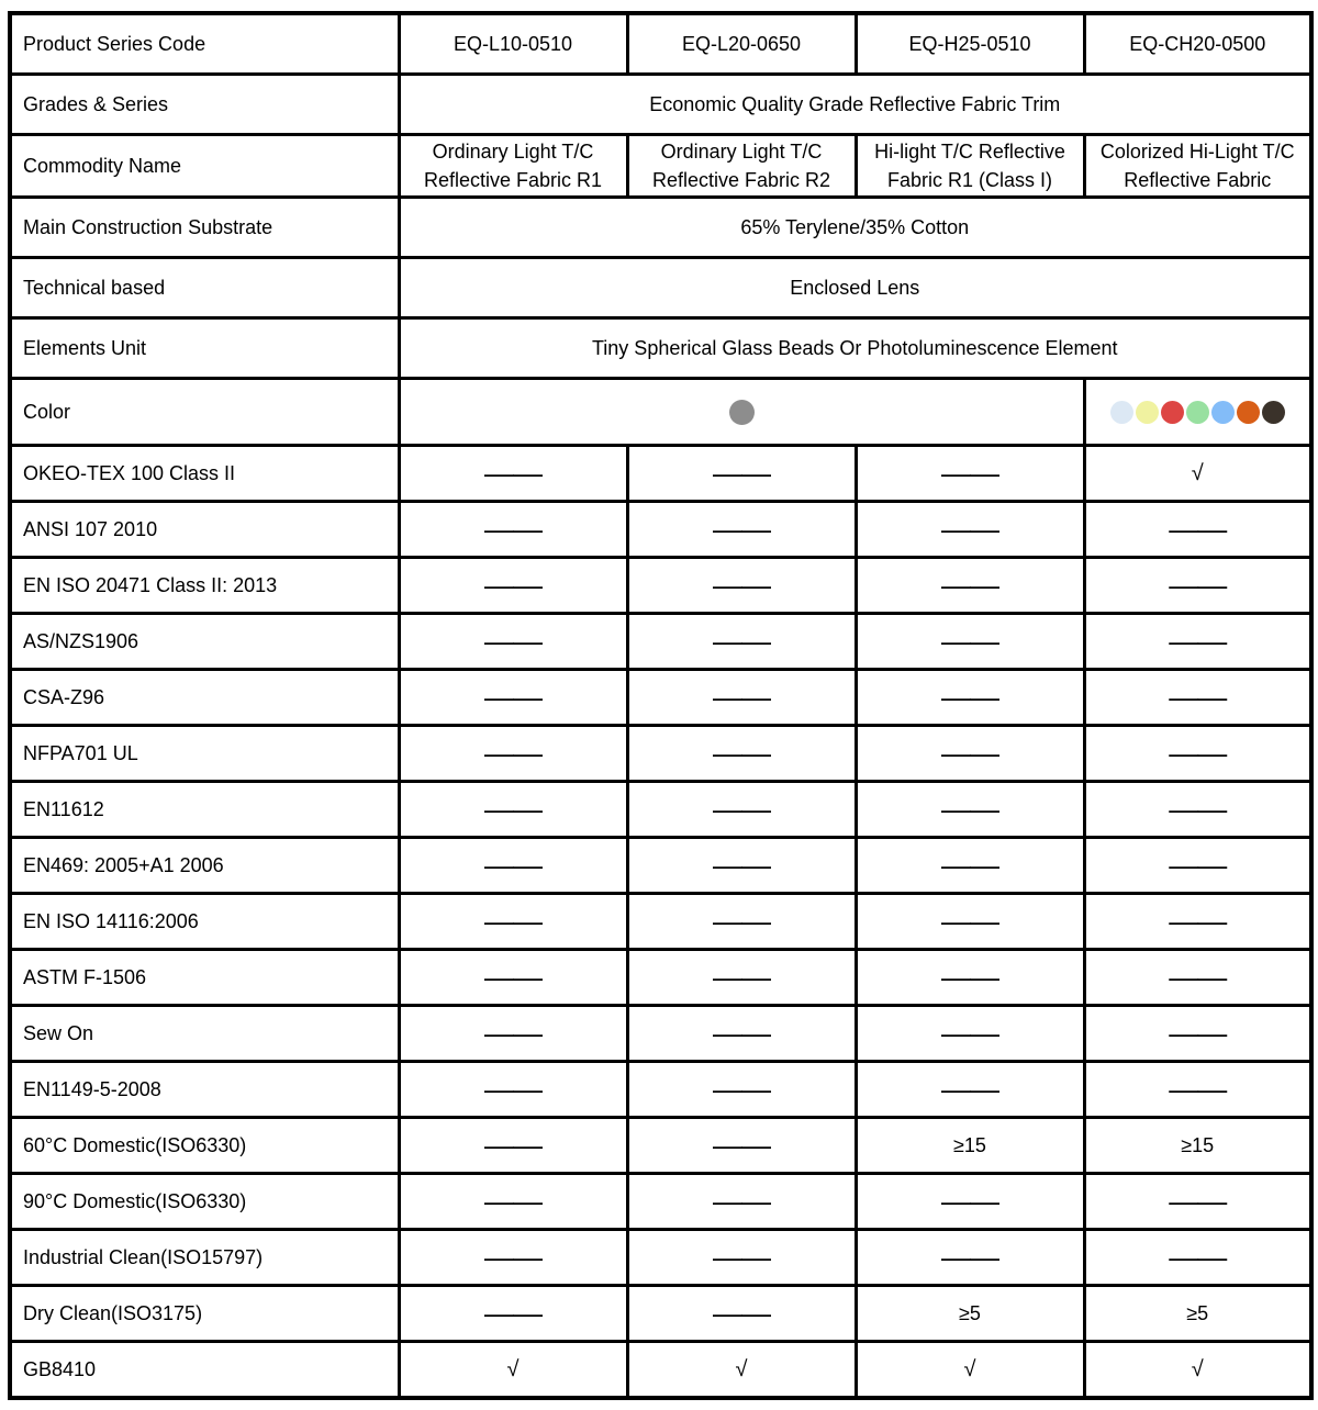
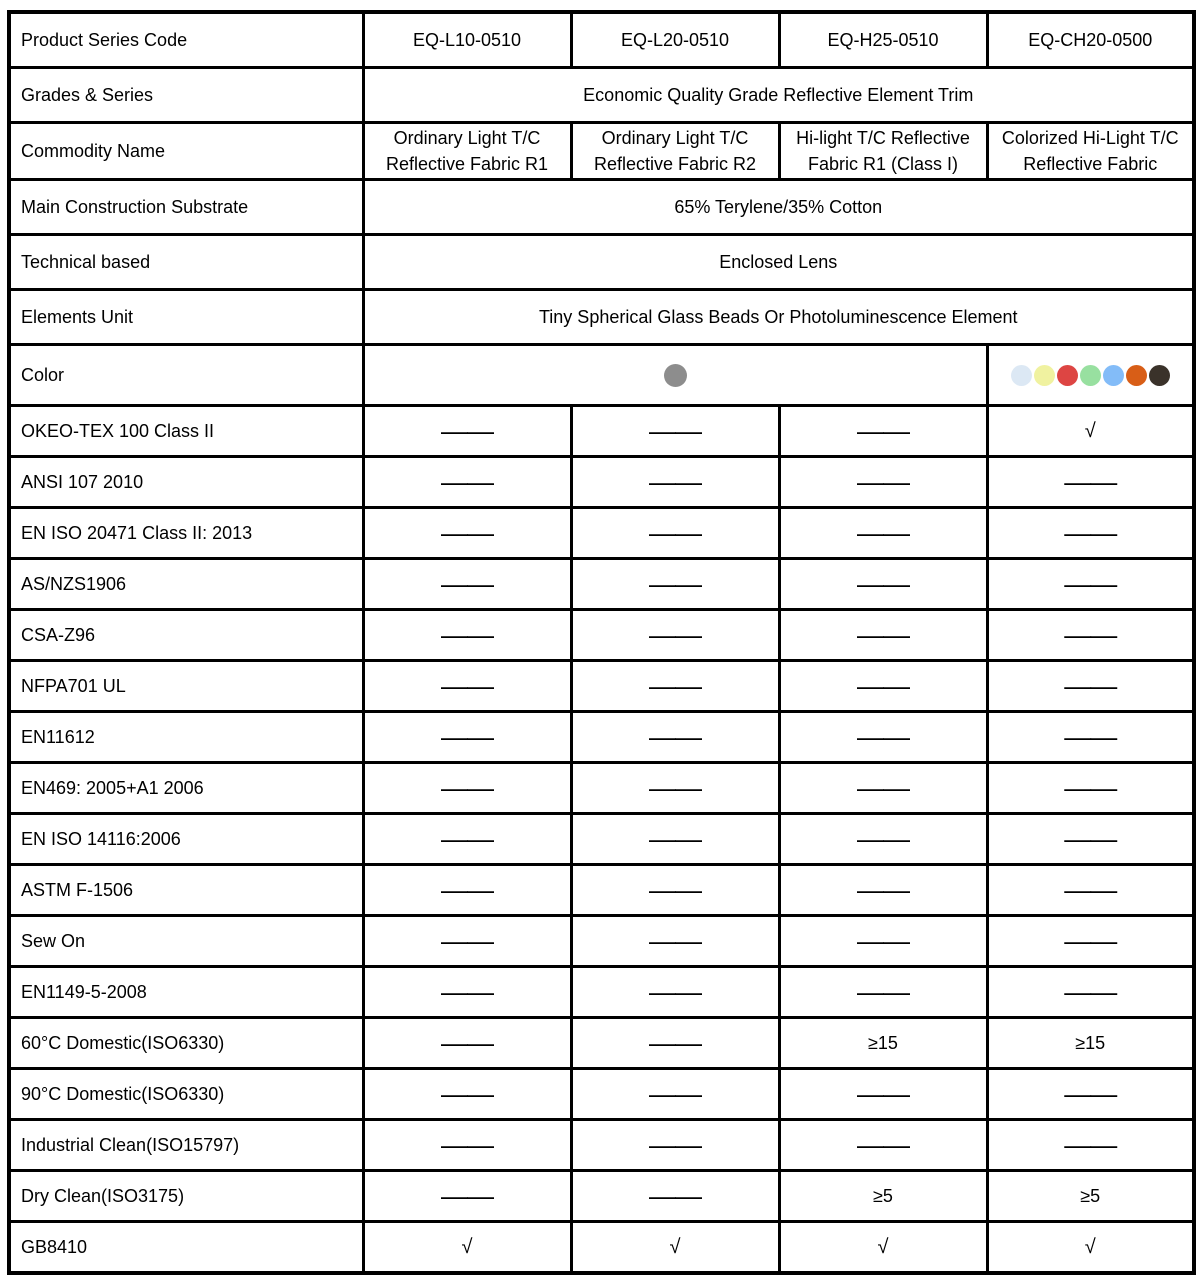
- Product Series Code	EQ-L10-0510	EQ-L20-0650	EQ-H25-0510	EQ-CH20-0500
+ Product Series Code	EQ-L10-0510	EQ-L20-0510	EQ-H25-0510	EQ-CH20-0500
- Grades & Series	Economic Quality Grade Reflective Fabric Trim
+ Grades & Series	Economic Quality Grade Reflective Element Trim
  Commodity Name	Ordinary Light T/C Reflective Fabric R1	Ordinary Light T/C Reflective Fabric R2	Hi-light T/C Reflective Fabric R1 (Class I)	Colorized Hi-Light T/C Reflective Fabric
  Main Construction Substrate	65% Terylene/35% Cotton
  Technical based	Enclosed Lens
  Elements Unit	Tiny Spherical Glass Beads Or Photoluminescence Element
  Color
  OKEO-TEX 100 Class II	——	——	——	√
  ANSI 107 2010	——	——	——	——
  EN ISO 20471 Class II: 2013	——	——	——	——
  AS/NZS1906	——	——	——	——
  CSA-Z96	——	——	——	——
  NFPA701 UL	——	——	——	——
  EN11612	——	——	——	——
  EN469: 2005+A1 2006	——	——	——	——
  EN ISO 14116:2006	——	——	——	——
  ASTM F-1506	——	——	——	——
  Sew On	——	——	——	——
  EN1149-5-2008	——	——	——	——
  60°C Domestic(ISO6330)	——	——	≥15	≥15
  90°C Domestic(ISO6330)	——	——	——	——
  Industrial Clean(ISO15797)	——	——	——	——
  Dry Clean(ISO3175)	——	——	≥5	≥5
  GB8410	√	√	√	√
